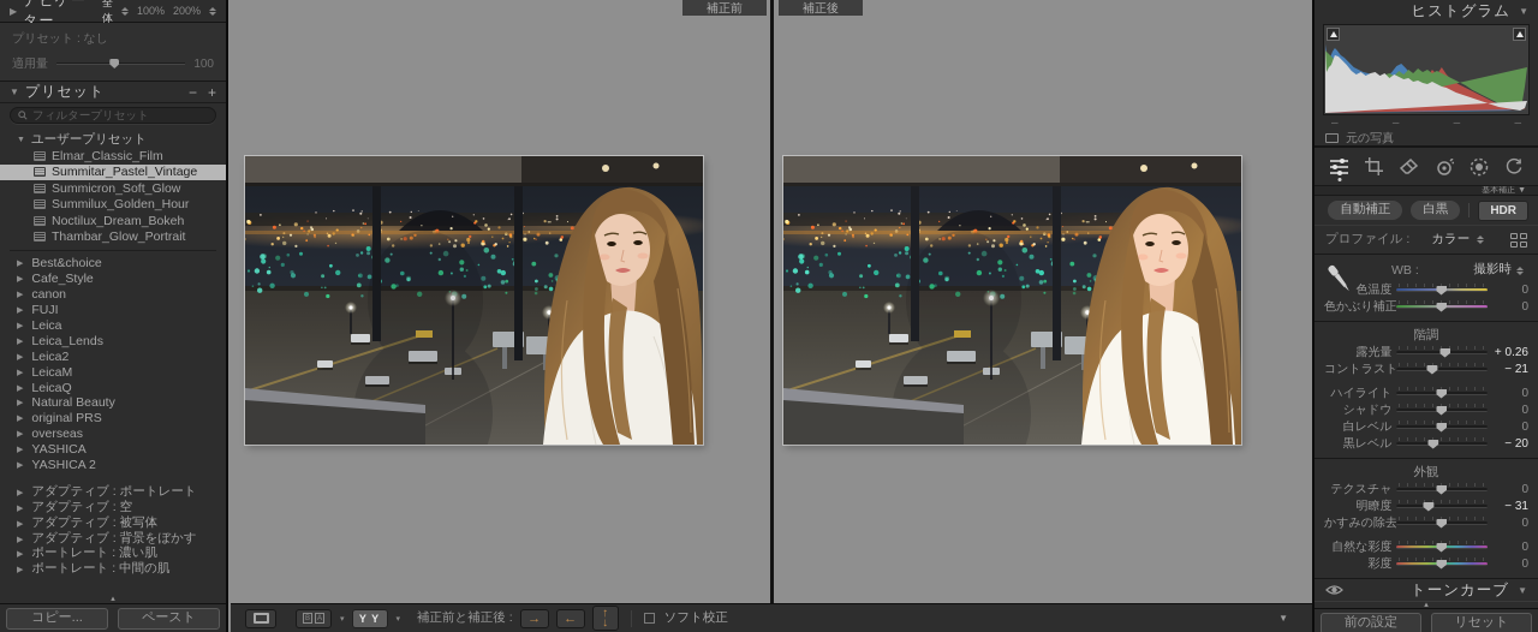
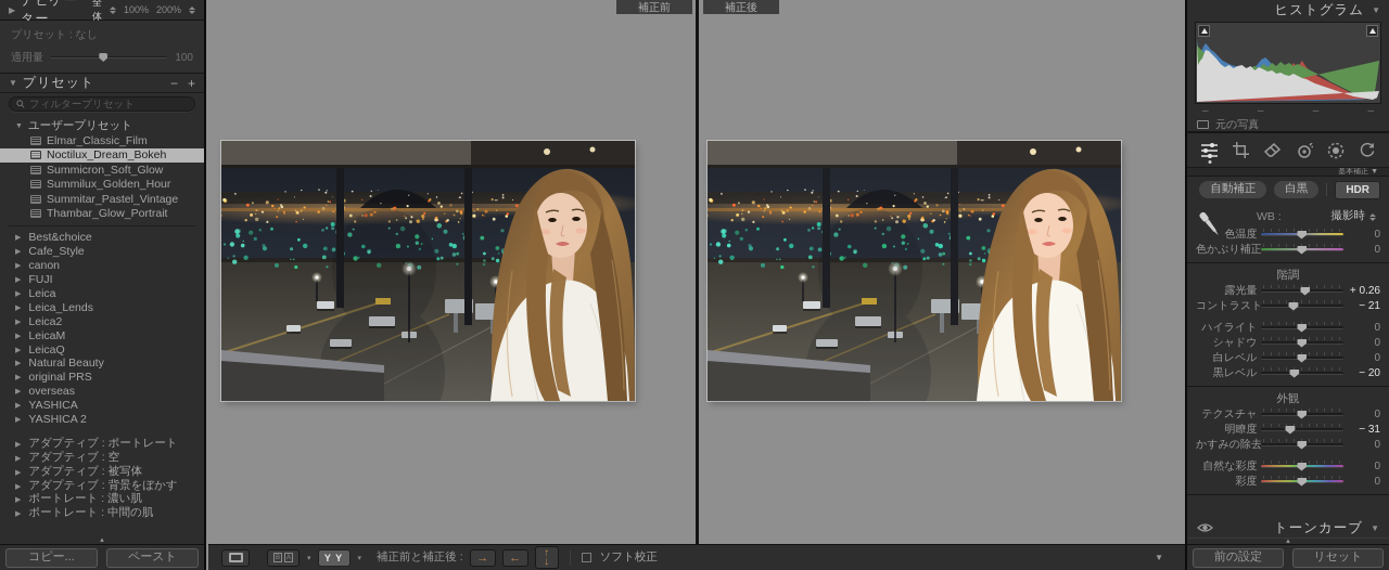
  ▶
  ナビゲーター
  全体
  100%
  200%
  プリセット : なし
  適用量
  100
  ▼
  プリセット
  −
  +
  フィルタープリセット
  ユーザープリセット
  Elmar_Classic_Film
- Summitar_Pastel_Vintage
+ Noctilux_Dream_Bokeh
  Summicron_Soft_Glow
  Summilux_Golden_Hour
- Noctilux_Dream_Bokeh
+ Summitar_Pastel_Vintage
  Thambar_Glow_Portrait
  Best&choice
  Cafe_Style
  canon
  FUJI
  Leica
  Leica_Lends
  Leica2
  LeicaM
  LeicaQ
  Natural Beauty
  original PRS
  overseas
  YASHICA
  YASHICA 2
  アダプティブ : ポートレート
  アダプティブ : 空
  アダプティブ : 被写体
  アダプティブ : 背景をぼかす
  ポートレート : 濃い肌
  ポートレート : 中間の肌
  コピー...
  ペースト
  補正前
  補正後
  Y Y
  補正前と補正後 :
  →
  ←
  ↑
  ↓
  ソフト校正
  ▼
  ヒストグラム
  ▼
  –
  –
  –
  –
  元の写真
  自動補正
  白黒
  HDR
- プロファイル :
- カラー
  WB :
  撮影時
  色温度
  0
  色かぶり補正
  0
  階調
  露光量
  + 0.26
  コントラスト
  − 21
  ハイライト
  0
  シャドウ
  0
  白レベル
  0
  黒レベル
  − 20
  外観
  テクスチャ
  0
  明瞭度
  − 31
  かすみの除去
  0
  自然な彩度
  0
  彩度
  0
  トーンカーブ
  ▼
  前の設定
  リセット
